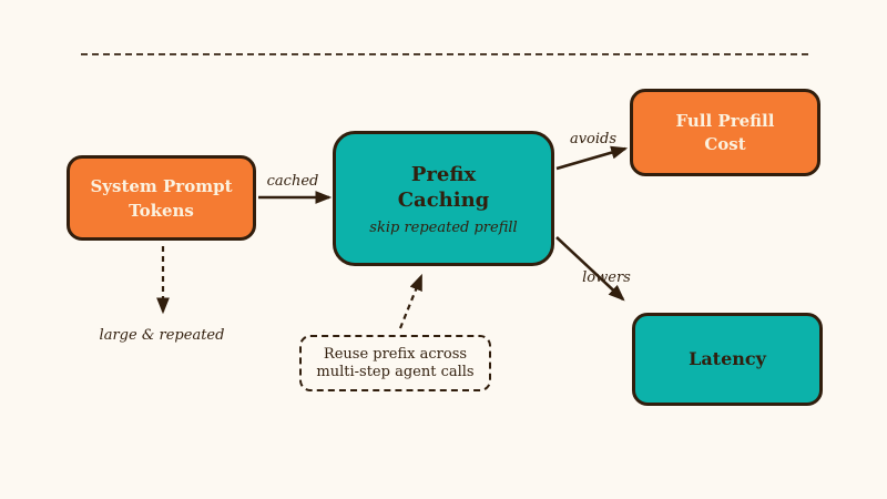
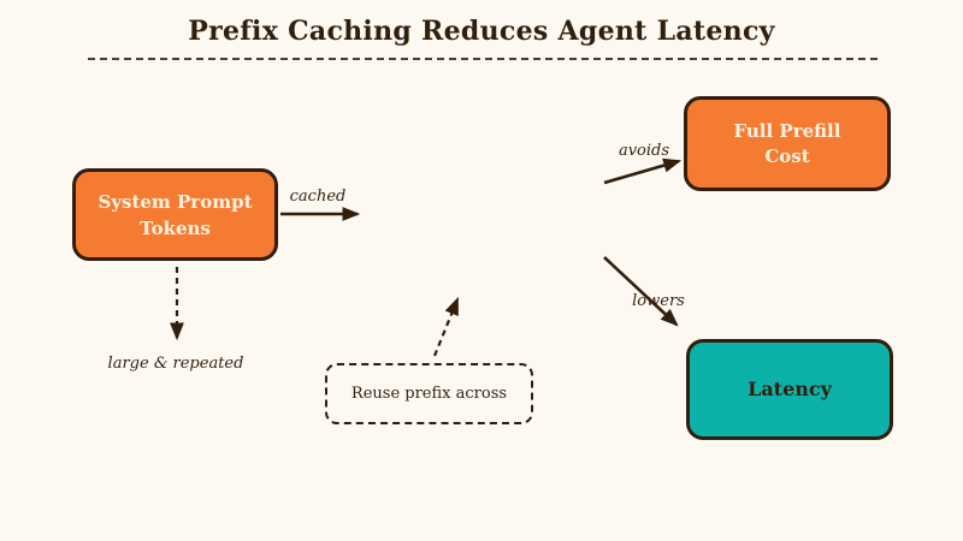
+ Prefix Caching Reduces Agent Latency
  System Prompt
  Tokens
- Prefix
- Caching
- skip repeated prefill
  Full Prefill
  Cost
  Latency
  Reuse prefix across
- multi-step agent calls
  cached
  avoids
  lowers
  large & repeated
